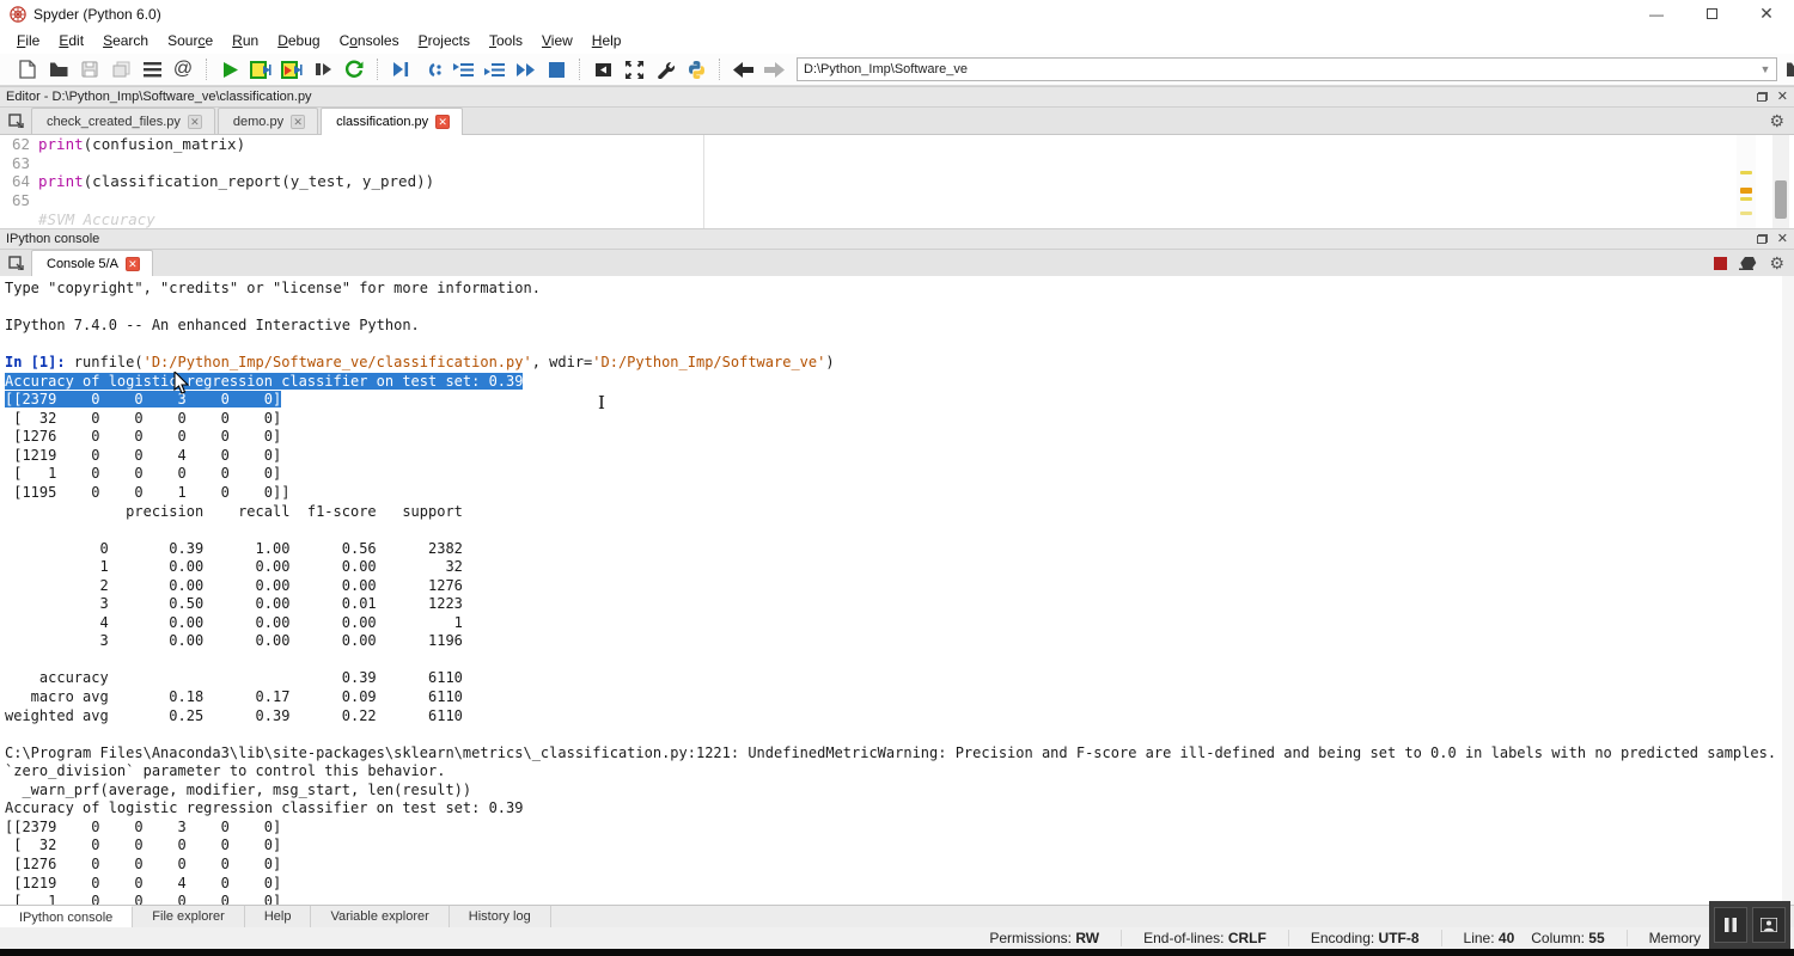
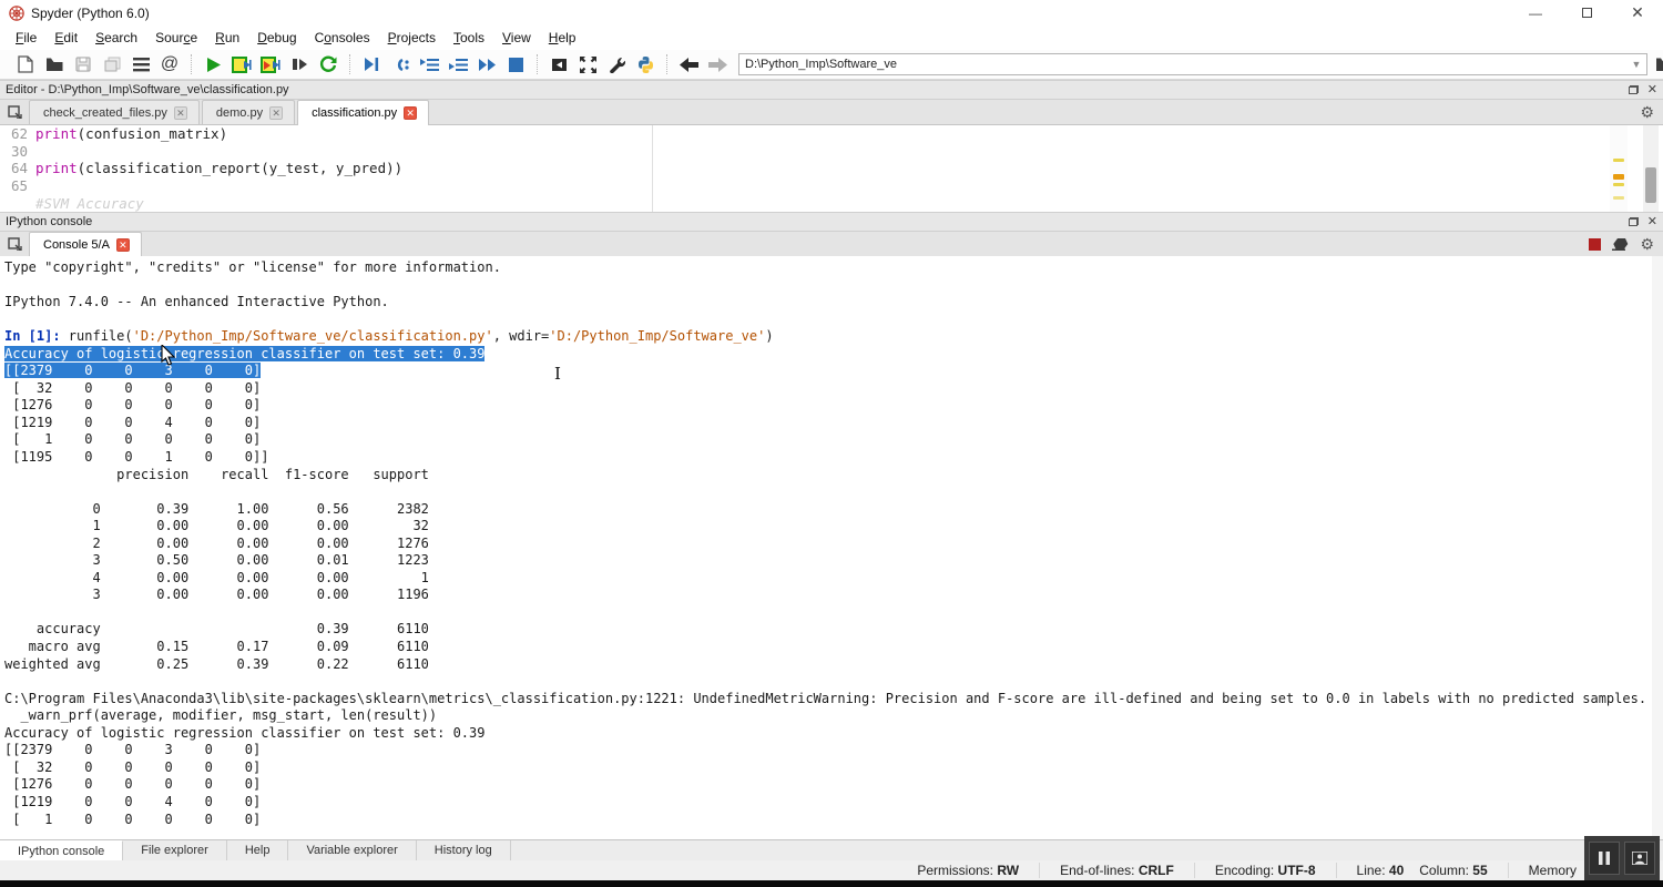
  Spyder (Python 6.0)
  —
  ✕
  File
  Edit
  Search
  Source
  Run
  Debug
  Consoles
  Projects
  Tools
  View
  Help
  @
  D:\Python_Imp\Software_ve
  ▼
  Editor - D:\Python_Imp\Software_ve\classification.py
  ✕
  check_created_files.py
  ✕
  demo.py
  ✕
  classification.py
  ✕
  ⚙
  62
  print(confusion_matrix)
- 63
+ 30
  64
  print(classification_report(y_test, y_pred))
  65
  #SVM Accuracy
  IPython console
  ✕
  Console 5/A
  ✕
  ⚙
  Type "copyright", "credits" or "license" for more information.
  IPython 7.4.0 -- An enhanced Interactive Python.
  In [1]: runfile('D:/Python_Imp/Software_ve/classification.py', wdir='D:/Python_Imp/Software_ve')
  Accuracy of logistic regression classifier on test set: 0.39
  [[2379 0 0 3 0 0]
  [ 32 0 0 0 0 0]
  [1276 0 0 0 0 0]
  [1219 0 0 4 0 0]
  [ 1 0 0 0 0 0]
  [1195 0 0 1 0 0]]
  precision recall f1-score support
  0 0.39 1.00 0.56 2382
  1 0.00 0.00 0.00 32
  2 0.00 0.00 0.00 1276
  3 0.50 0.00 0.01 1223
  4 0.00 0.00 0.00 1
  3 0.00 0.00 0.00 1196
  accuracy 0.39 6110
- macro avg 0.18 0.17 0.09 6110
+ macro avg 0.15 0.17 0.09 6110
  weighted avg 0.25 0.39 0.22 6110
  C:\Program Files\Anaconda3\lib\site-packages\sklearn\metrics\_classification.py:1221: UndefinedMetricWarning: Precision and F-score are ill-defined and being set to 0.0 in labels with no predicted samples.
- `zero_division` parameter to control this behavior.
  _warn_prf(average, modifier, msg_start, len(result))
  Accuracy of logistic regression classifier on test set: 0.39
  [[2379 0 0 3 0 0]
  [ 32 0 0 0 0 0]
  [1276 0 0 0 0 0]
  [1219 0 0 4 0 0]
  [ 1 0 0 0 0 0]
  I
  IPython console
  File explorer
  Help
  Variable explorer
  History log
  Permissions: RW
  End-of-lines: CRLF
  Encoding: UTF-8
  Line: 40
  Column: 55
  Memory
